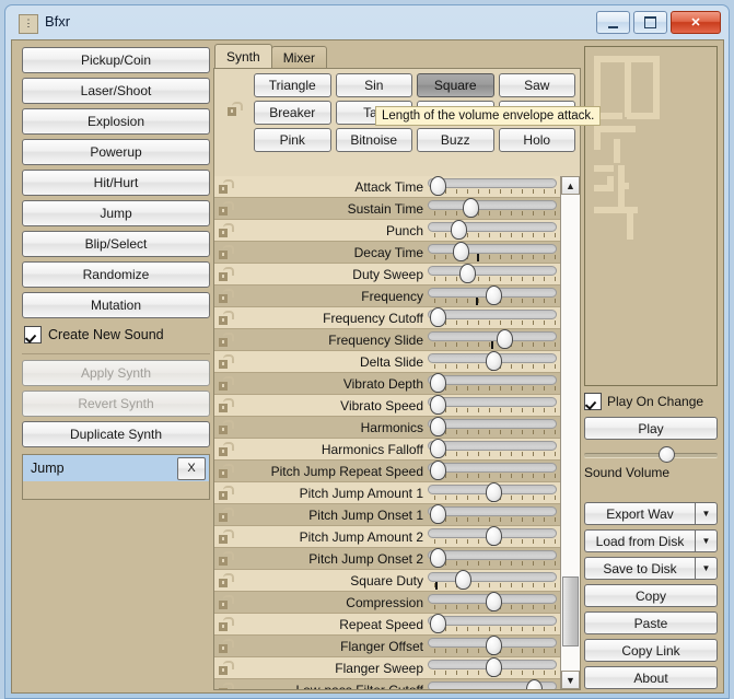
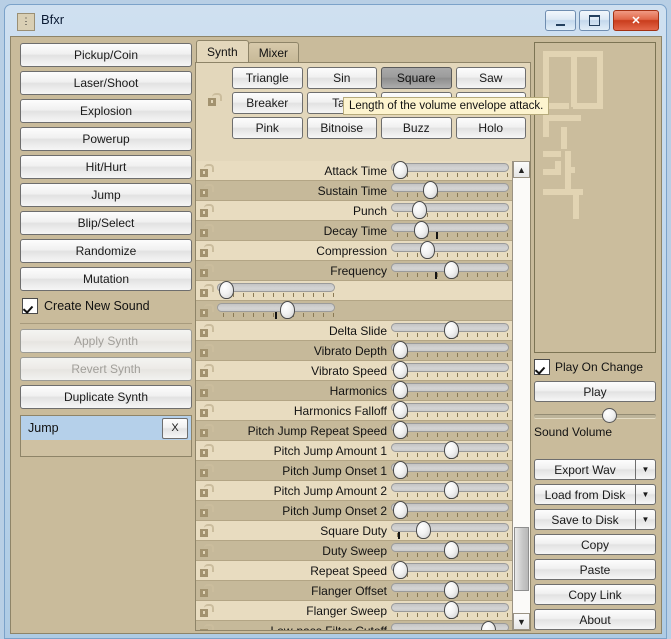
  ⋮
  Bfxr
  ✕
  Pickup/Coin
  Laser/Shoot
  Explosion
  Powerup
  Hit/Hurt
  Jump
  Blip/Select
  Randomize
  Mutation
  Create New Sound
  Apply Synth
  Revert Synth
  Duplicate Synth
  Jump
  X
  Synth
  Mixer
  Triangle
  Sin
  Square
  Saw
  Breaker
  Pink
  Bitnoise
  Buzz
  Holo
  Attack Time
  Sustain Time
  Punch
  Decay Time
- Duty Sweep
+ Compression
  Frequency
- Frequency Cutoff
- Frequency Slide
  Delta Slide
  Vibrato Depth
  Vibrato Speed
  Harmonics
  Harmonics Falloff
  Pitch Jump Repeat Speed
  Pitch Jump Amount 1
  Pitch Jump Onset 1
  Pitch Jump Amount 2
  Pitch Jump Onset 2
  Square Duty
- Compression
+ Duty Sweep
  Repeat Speed
  Flanger Offset
  Flanger Sweep
  ▲
  ▼
  Length of the volume envelope attack.
  Play On Change
  Play
  Sound Volume
  Export Wav
  ▼
  Load from Disk
  ▼
  Save to Disk
  ▼
  Copy
  Paste
  Copy Link
  About
